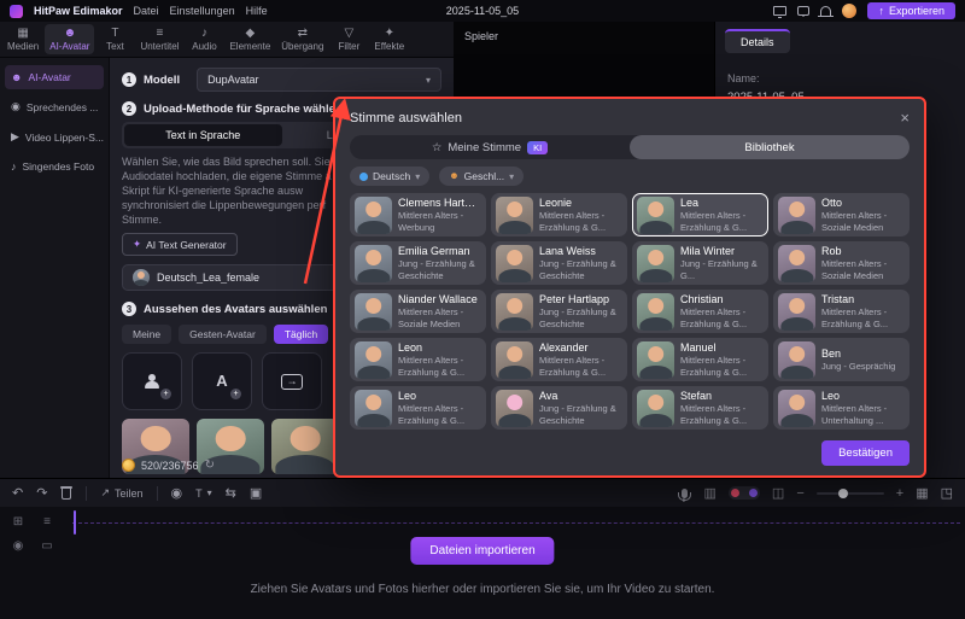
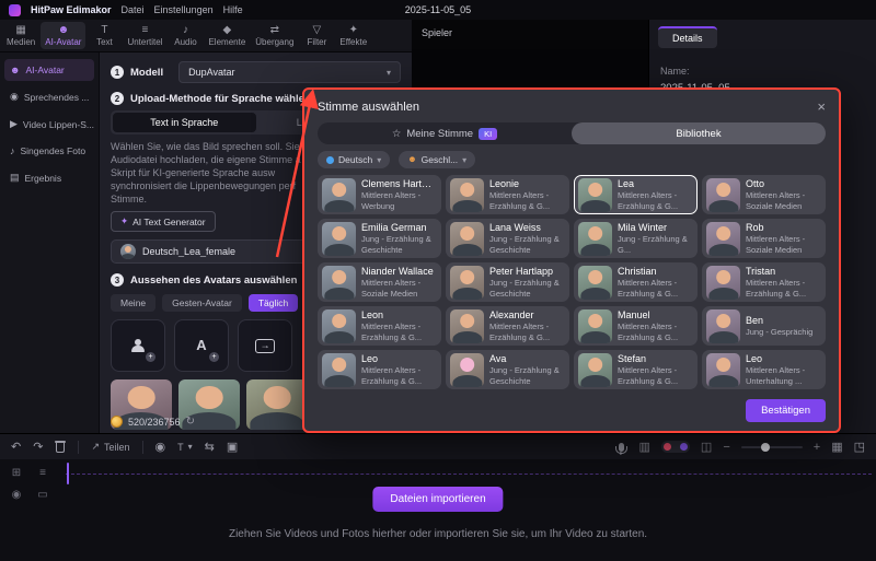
  HitPaw Edimakor
  Datei
  Einstellungen
  Hilfe
  2025-11-05_05
- ↑
- Exportieren
  ▦
  Medien
  ☻
  AI-Avatar
  T
  Text
  ≡
  Untertitel
  ♪
  Audio
  ◆
  Elemente
  ⇄
  Übergang
  ▽
  Filter
  ✦
  Effekte
  Spieler
  Details
  Name:
  ☻
  AI-Avatar
  ◉
  Sprechendes ...
  ▶
  Video Lippen-S...
  ♪
  Singendes Foto
+ ▤
+ Ergebnis
  1
  Modell
  DupAvatar
  ▾
  2
  Upload-Methode für Sprache wähl
  Text in Sprache
  Wählen Sie, wie das Bild sprechen soll. Sie
  Audiodatei hochladen, die eigene Stimme
  Skript für KI-generierte Sprache ausw
  synchronisiert die Lippenbewegungen pef
  Stimme.
  ✦
  AI Text Generator
  Deutsch_Lea_female
  3
  Aussehen des Avatars auswählen
  Meine
  Gesten-Avatar
  Täglich
  520/236756
  ↻
  ↶
  ↷
  ↗
  Teilen
  ◉
  T
  ▾
  ⇆
  ▣
  ▥
  ◫
  −
  +
  ▦
  ◳
  ⊞
  ≡
  ◉
  ▭
  Dateien importieren
- Ziehen Sie Avatars und Fotos hierher oder importieren Sie sie, um Ihr Video zu starten.
+ Ziehen Sie Videos und Fotos hierher oder importieren Sie sie, um Ihr Video zu starten.
  Stimme auswählen
  ×
  ☆
  Meine Stimme
  KI
  Bibliothek
  Deutsch
  ▾
  ☻
  Geschl...
  ▾
  Clemens Hartm...
  Mittleren Alters - Werbung
  Leonie
  Mittleren Alters - Erzählung & G...
  Lea
  Mittleren Alters - Erzählung & G...
  Otto
  Mittleren Alters - Soziale Medien
  Emilia German
  Jung - Erzählung & Geschichte
  Lana Weiss
  Jung - Erzählung & Geschichte
  Mila Winter
  Jung - Erzählung & G...
  Rob
  Mittleren Alters - Soziale Medien
  Niander Wallace
  Mittleren Alters - Soziale Medien
  Peter Hartlapp
  Jung - Erzählung & Geschichte
  Christian
  Mittleren Alters - Erzählung & G...
  Tristan
  Mittleren Alters - Erzählung & G...
  Leon
  Mittleren Alters - Erzählung & G...
  Alexander
  Mittleren Alters - Erzählung & G...
  Manuel
  Mittleren Alters - Erzählung & G...
  Ben
  Jung - Gesprächig
  Leo
  Mittleren Alters - Erzählung & G...
  Ava
  Jung - Erzählung & Geschichte
  Stefan
  Mittleren Alters - Erzählung & G...
  Leo
  Mittleren Alters - Unterhaltung ...
  Bestätigen
